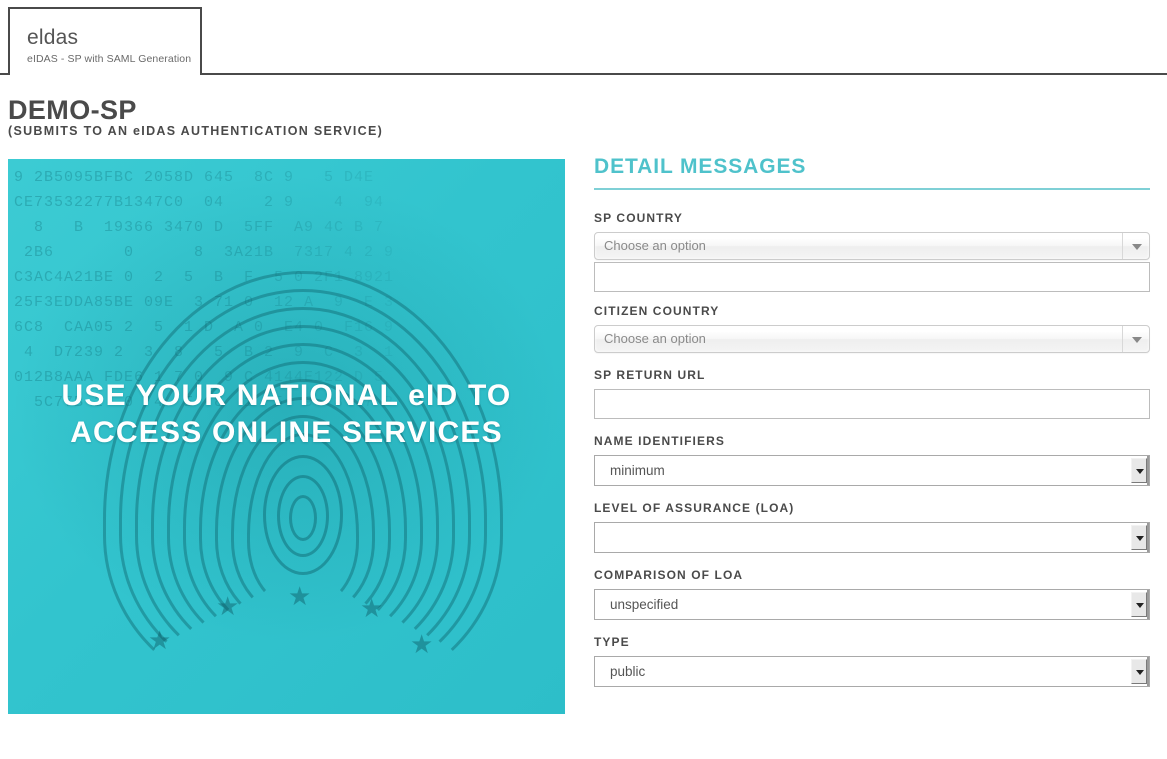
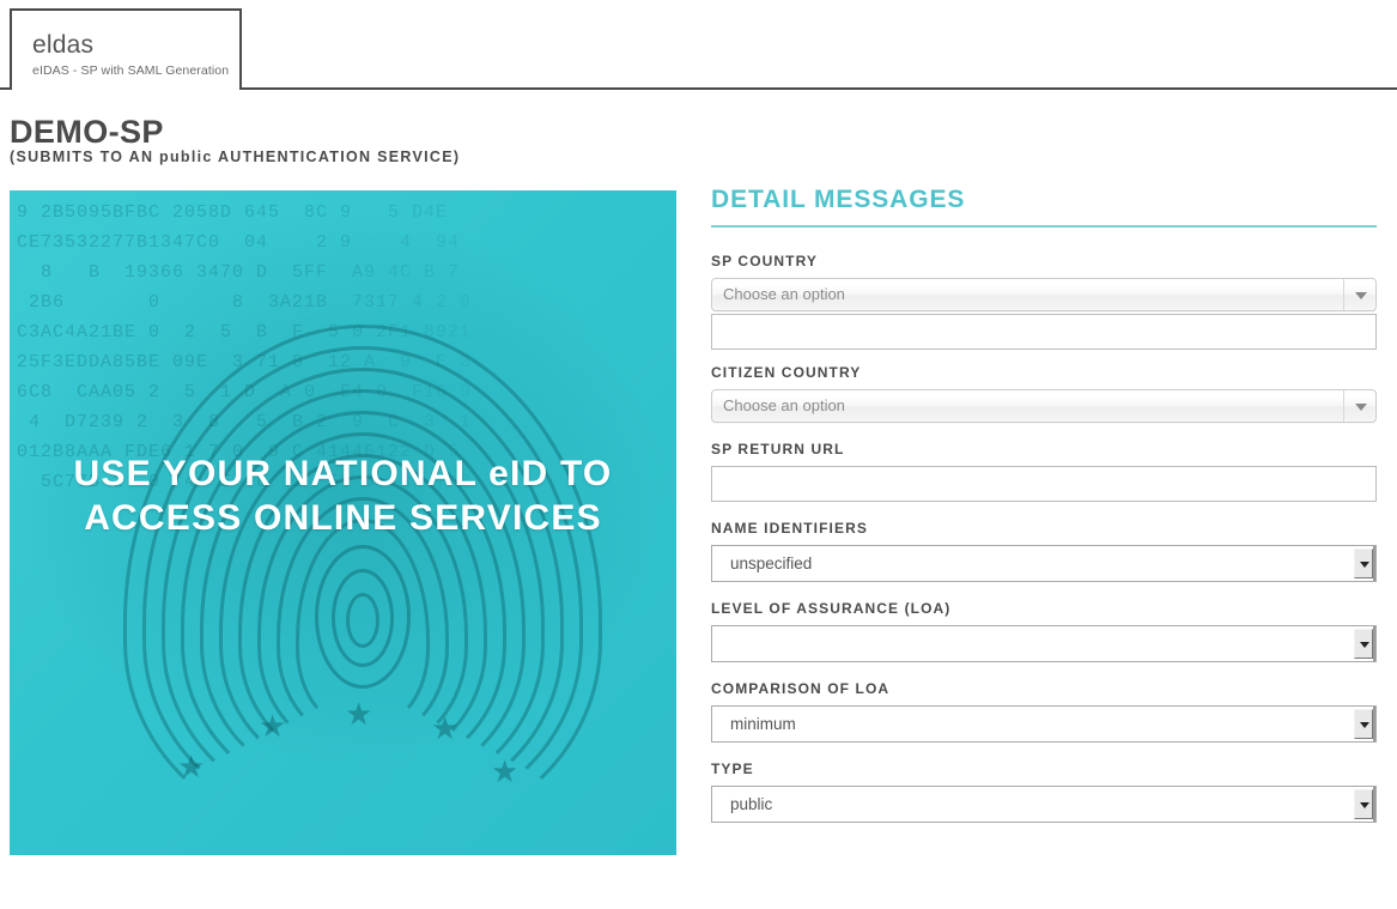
  eldas
  eIDAS - SP with SAML Generation
  DEMO-SP
- (SUBMITS TO AN eIDAS AUTHENTICATION SERVICE)
+ (SUBMITS TO AN public AUTHENTICATION SERVICE)
  9 2B5095BFBC 2058D 645 8C 9 5 D4E
  CE73532277B1347C0 04 2 9 4 94
  8 B 19366 3470 D 5FF A9 4C B 7
  2B6 0 8 3A21B 7317 4 2 9
  C3AC4A21BE 0 2 5 B F 5 0 2F1 8921
  25F3EDDA85BE 09E 3 71 0 12 A 9 E 3
  6C8 CAA05 2 5 1 D A 0 E4 0 F16 9
  4 D7239 2 3 8 5 B 2 9 C 3 1
  012B8AAA FDE6 1 7 0 9 C 4144E122 D 5
  5C77B 2 0 4 E 8 1 5 9 3 7 B
  ★
  ★
  ★
  ★
  ★
  USE YOUR NATIONAL eID TO ACCESS ONLINE SERVICES
  DETAIL MESSAGES
  SP COUNTRY
  Choose an option
  CITIZEN COUNTRY
  Choose an option
  SP RETURN URL
  NAME IDENTIFIERS
- minimum
+ unspecified
  LEVEL OF ASSURANCE (LOA)
  COMPARISON OF LOA
- unspecified
+ minimum
  TYPE
  public
